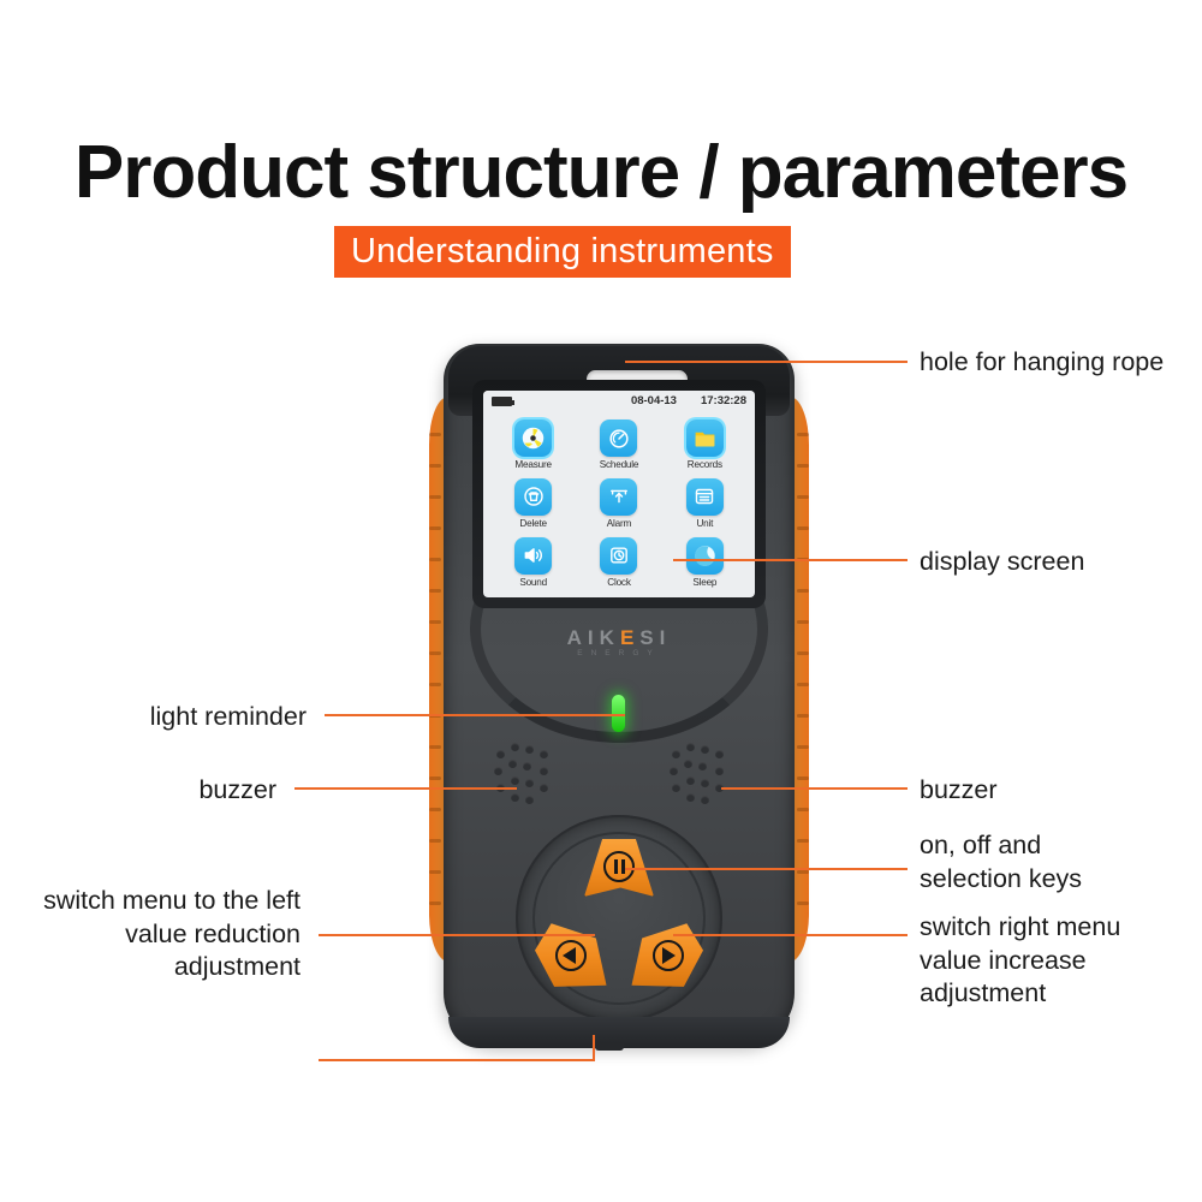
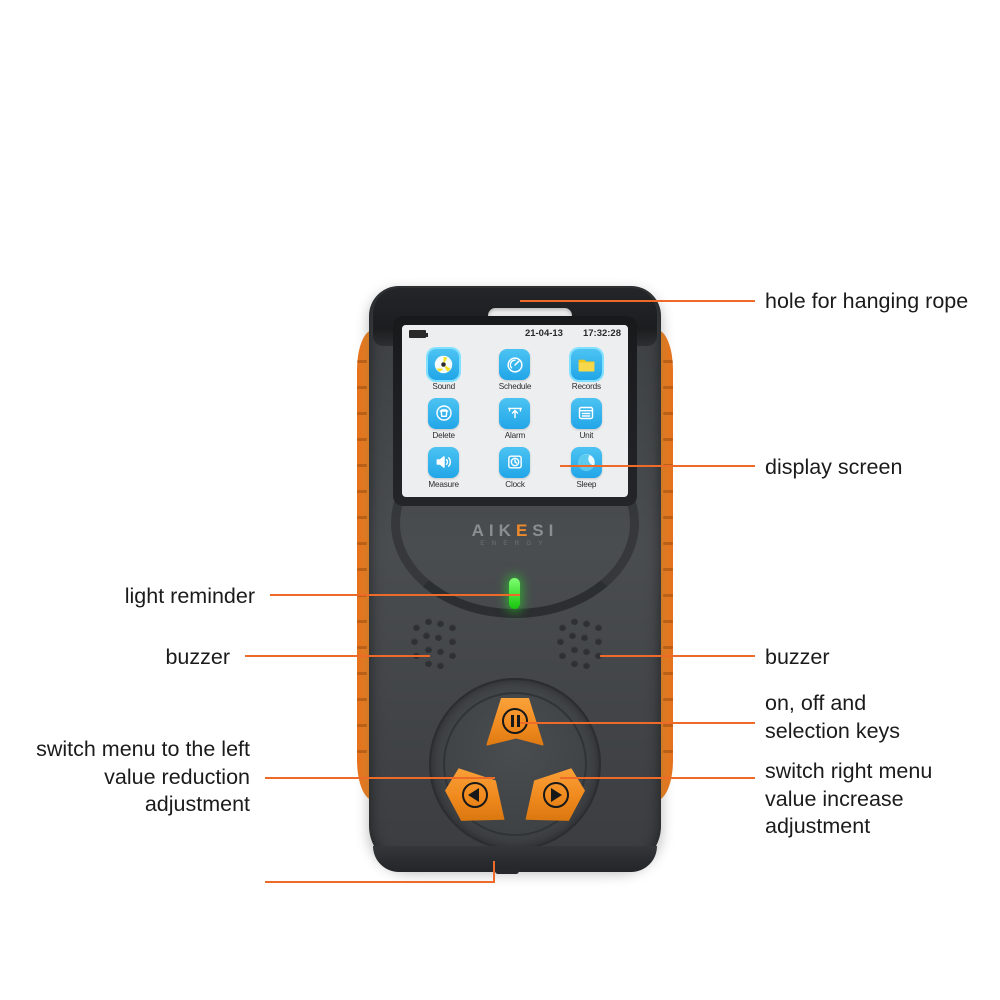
- Product structure / parameters
- Understanding instruments
- 08-04-13
+ 21-04-13
  17:32:28
- Measure
+ Sound
  Schedule
  Records
  Delete
  Alarm
  Unit
- Sound
+ Measure
  Clock
  Sleep
  AIKESI
  hole for hanging rope
  display screen
  buzzer
  on, off and
  selection keys
  switch right menu
  value increase
  adjustment
  light reminder
  buzzer
  switch menu to the left
  value reduction
  adjustment
